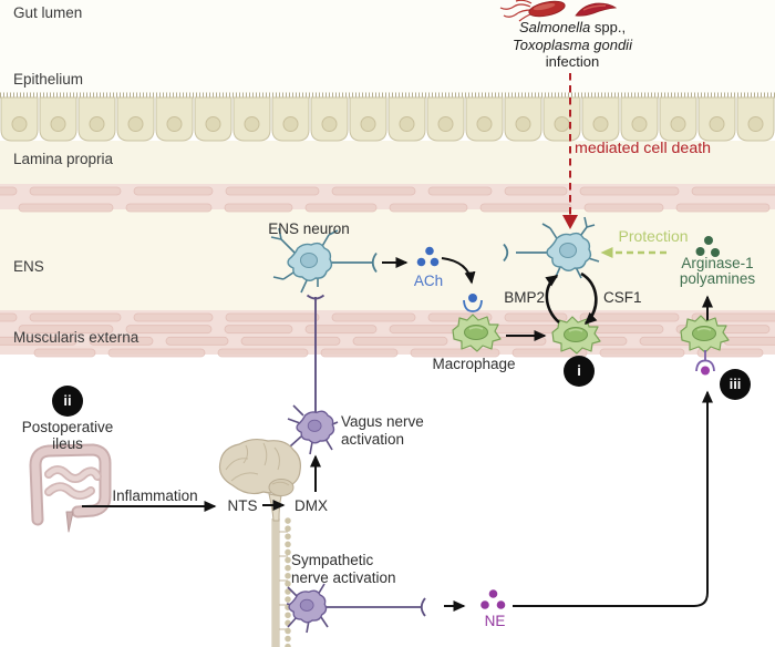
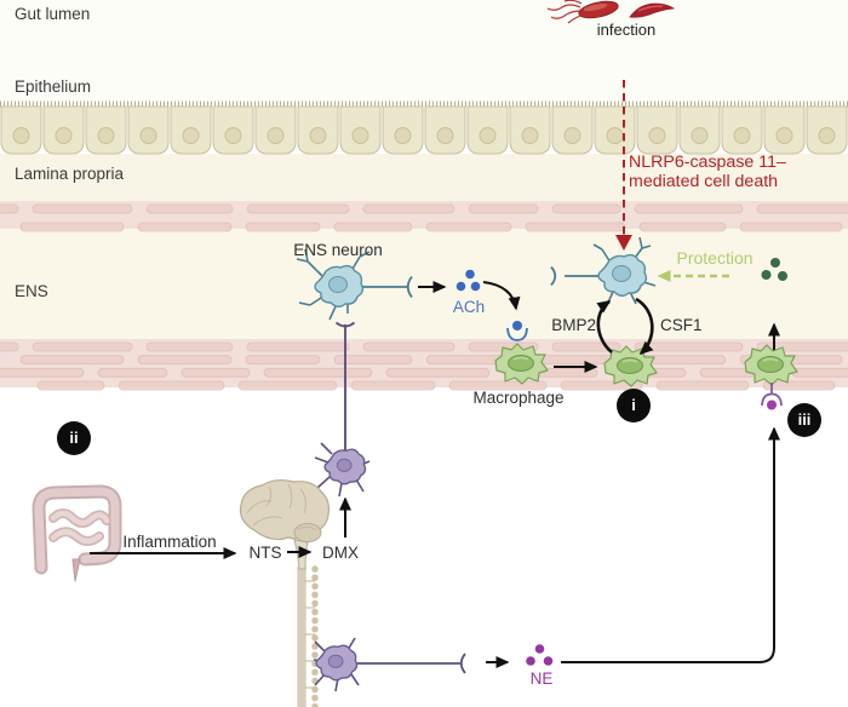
  Gut lumen
  Epithelium
  Lamina propria
  ENS
- Muscularis externa
- Salmonella spp.,
- Toxoplasma gondii
  infection
+ NLRP6-caspase 11–
  mediated cell death
  ENS neuron
  ACh
  BMP2
  CSF1
  Macrophage
  Protection
- Arginase-1
- polyamines
  i
  ii
  iii
- Postoperative
- ileus
  Inflammation
  NTS
  DMX
- Vagus nerve
- activation
- Sympathetic
- nerve activation
  NE
